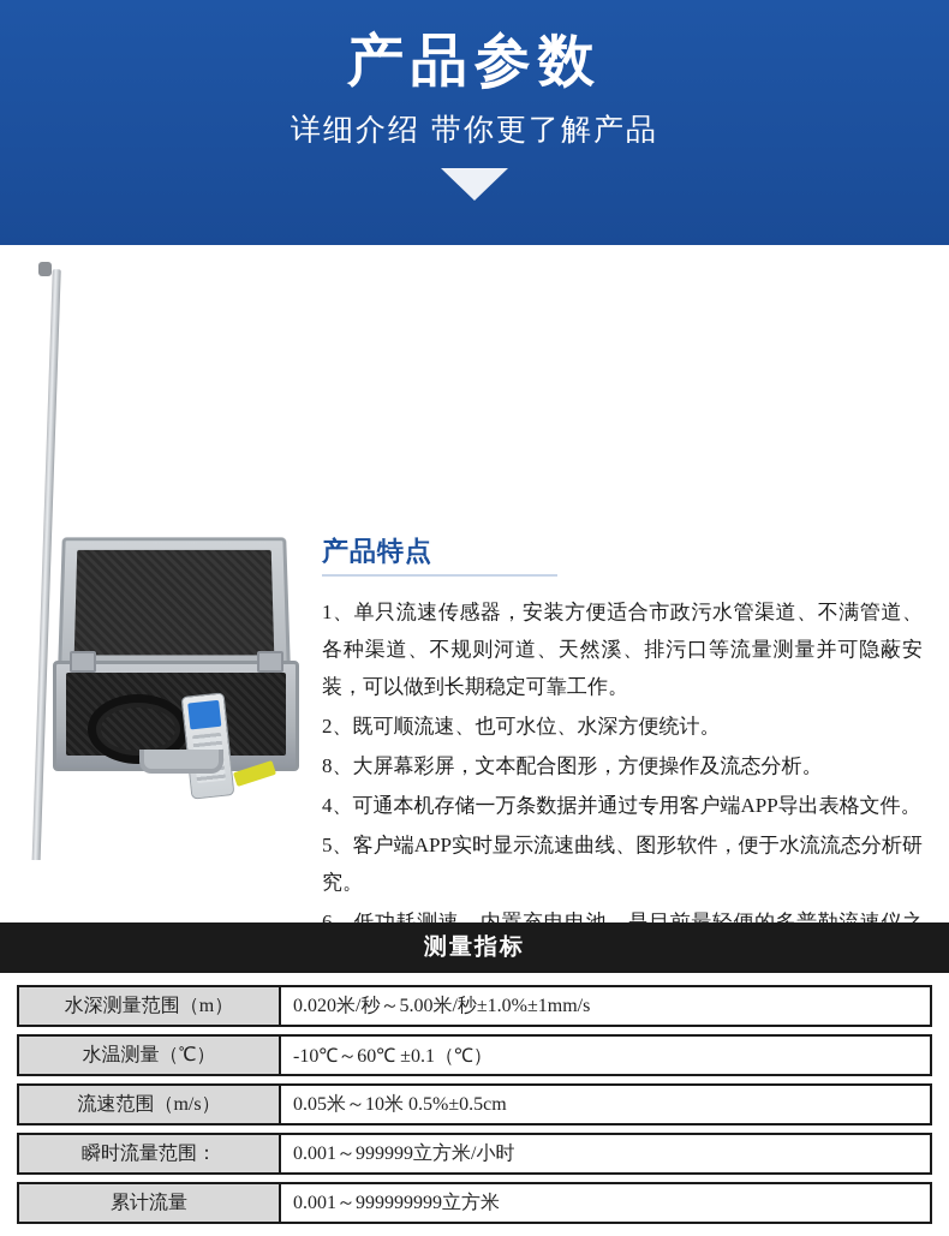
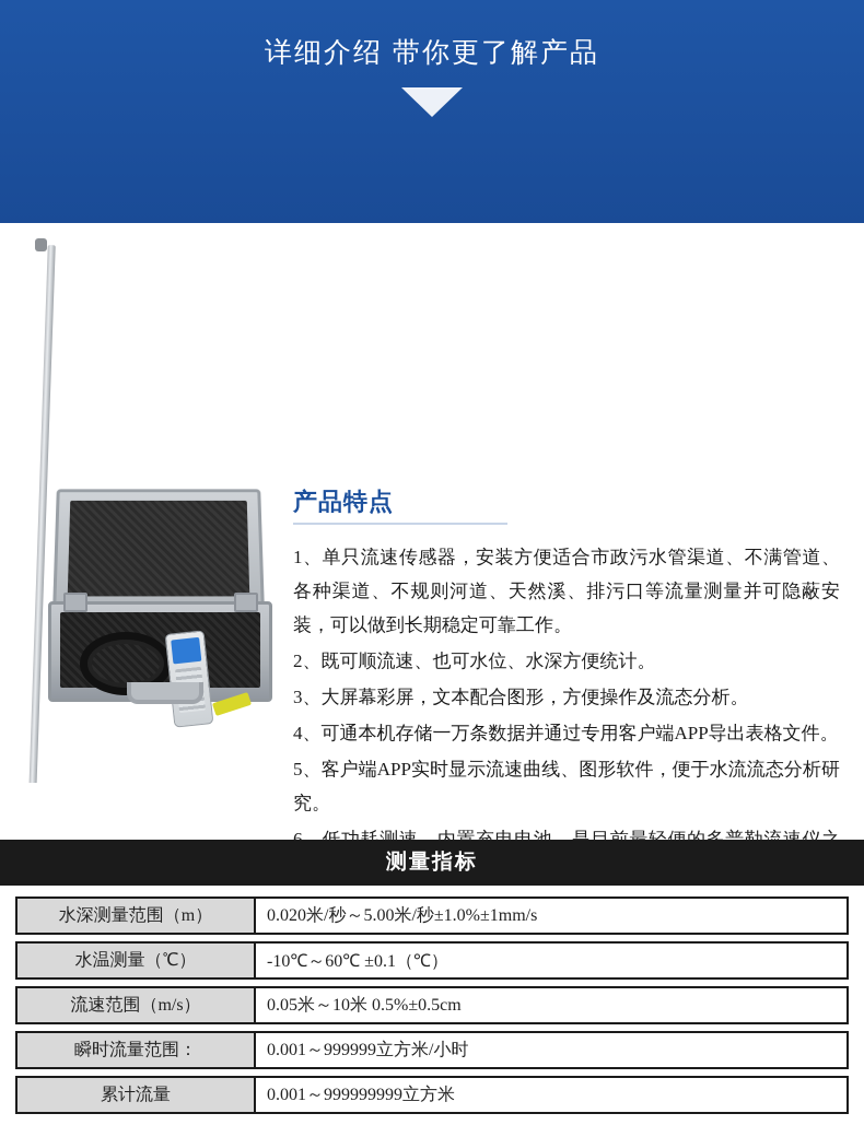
- 产品参数
  详细介绍 带你更了解产品
  产品特点
  1、单只流速传感器，安装方便适合市政污水管渠道、不满管道、各种渠道、不规则河道、天然溪、排污口等流量测量并可隐蔽安装，可以做到长期稳定可靠工作。
  2、既可顺流速、也可水位、水深方便统计。
- 8、大屏幕彩屏，文本配合图形，方便操作及流态分析。
+ 3、大屏幕彩屏，文本配合图形，方便操作及流态分析。
  4、可通本机存储一万条数据并通过专用客户端APP导出表格文件。
  5、客户端APP实时显示流速曲线、图形软件，便于水流流态分析研究。
  测量指标
  水深测量范围（m）	0.020米/秒～5.00米/秒±1.0%±1mm/s
  水温测量（℃）	-10℃～60℃ ±0.1（℃）
  流速范围（m/s）	0.05米～10米 0.5%±0.5cm
  瞬时流量范围：	0.001～999999立方米/小时
  累计流量	0.001～999999999立方米
